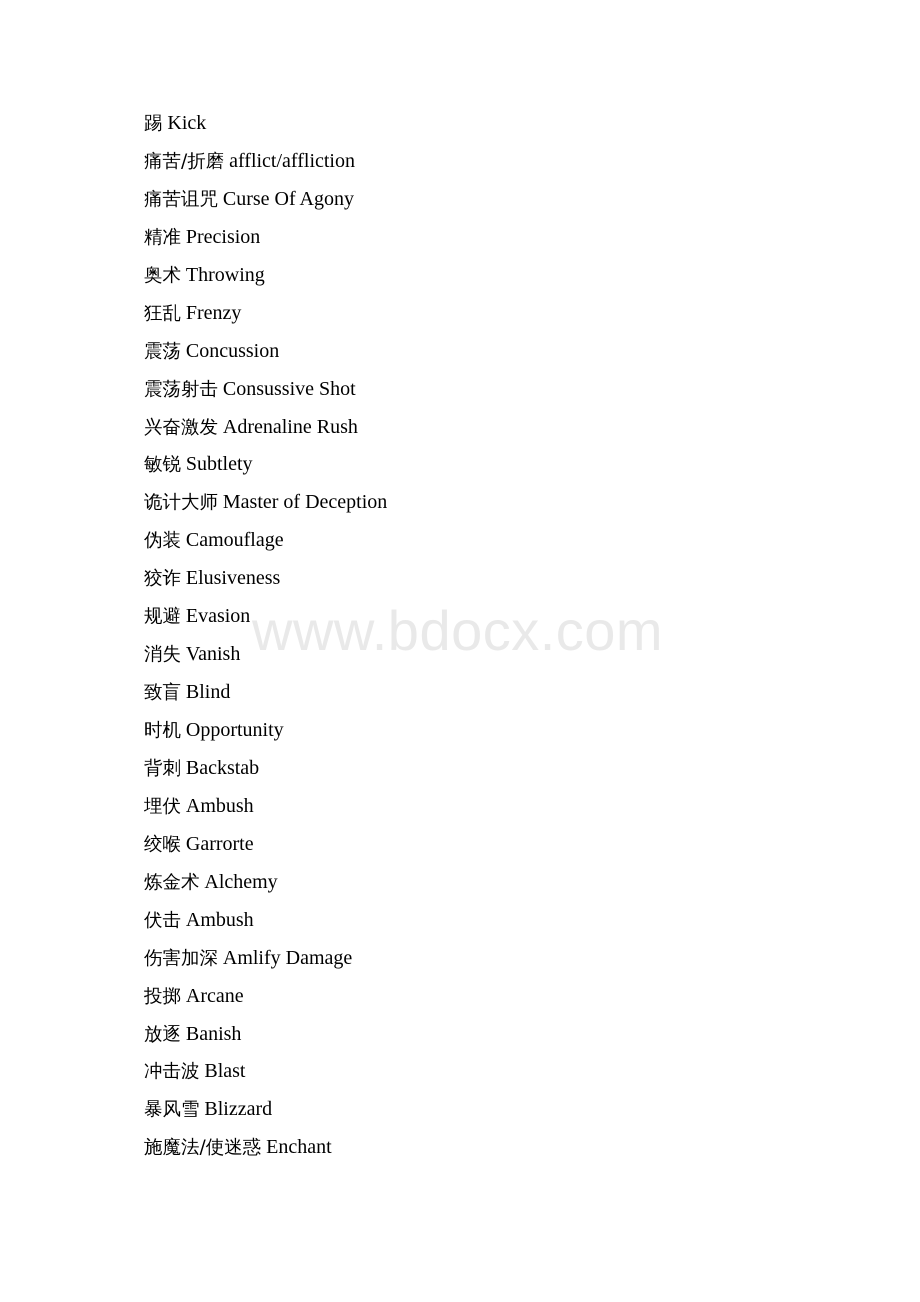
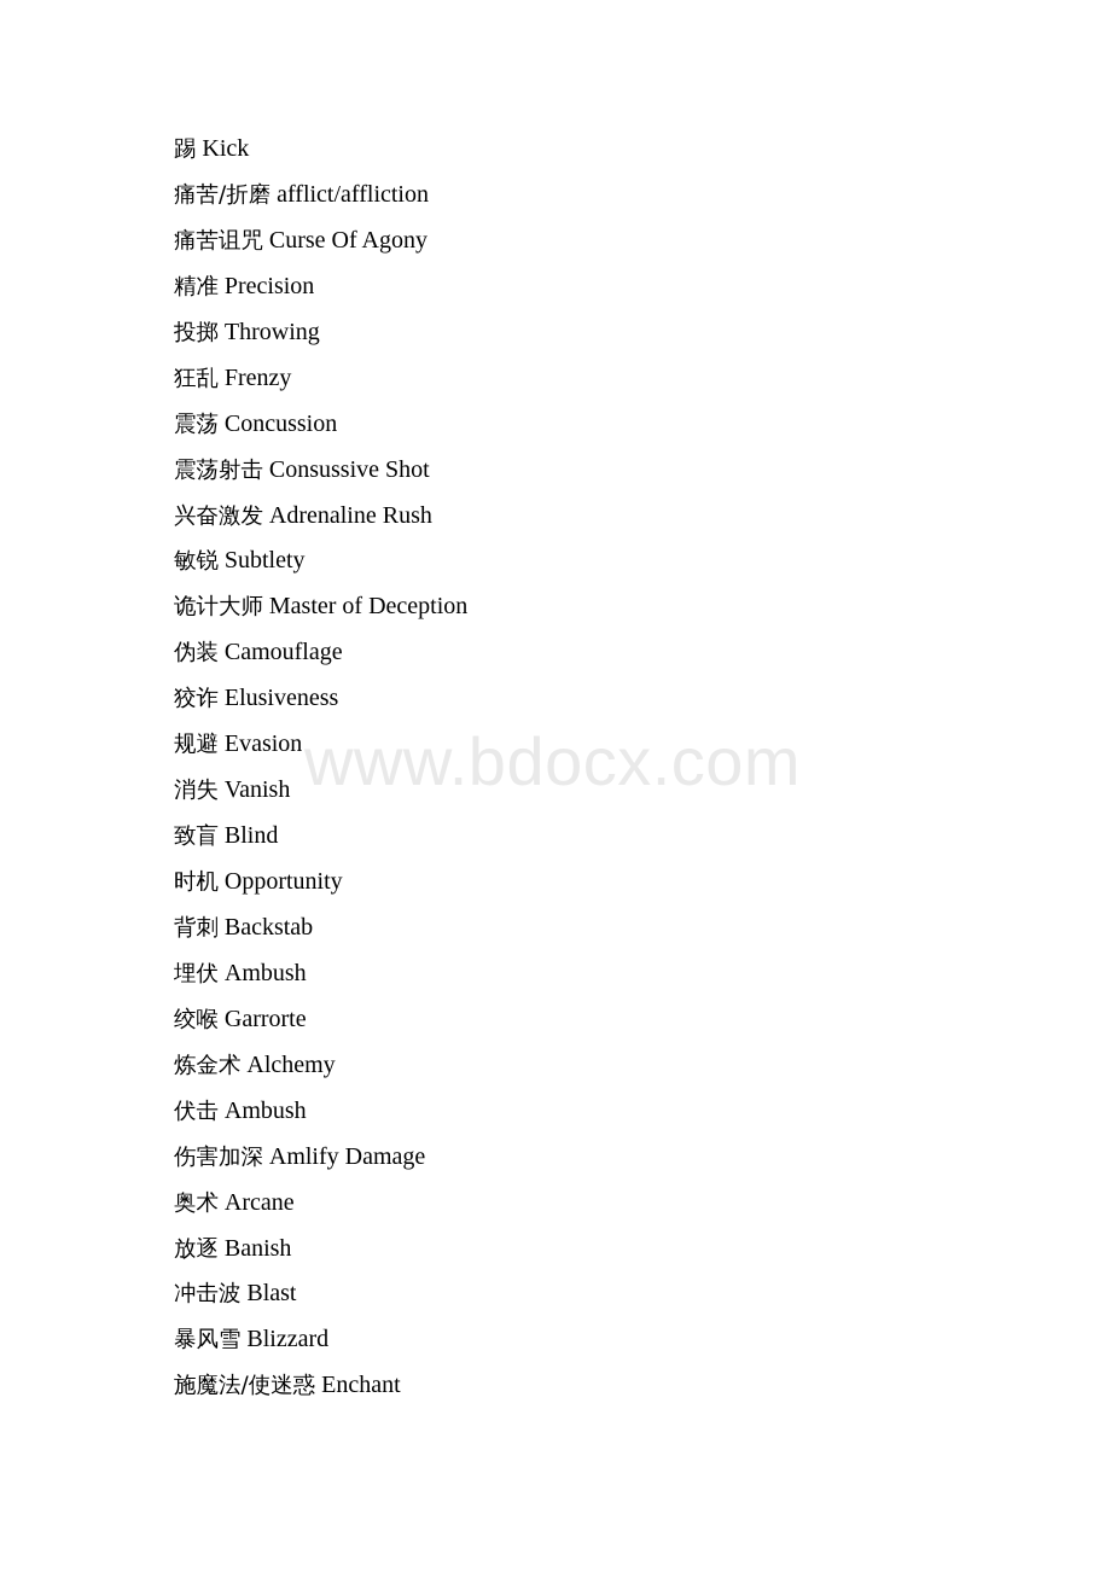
  踢 Kick
  痛苦/折磨 afflict/affliction
  痛苦诅咒 Curse Of Agony
  精准 Precision
- 奥术 Throwing
+ 投掷 Throwing
  狂乱 Frenzy
  震荡 Concussion
  震荡射击 Consussive Shot
  兴奋激发 Adrenaline Rush
  敏锐 Subtlety
  诡计大师 Master of Deception
  伪装 Camouflage
  狡诈 Elusiveness
  规避 Evasion
  消失 Vanish
  致盲 Blind
  时机 Opportunity
  背刺 Backstab
  埋伏 Ambush
  绞喉 Garrorte
  炼金术 Alchemy
  伏击 Ambush
  伤害加深 Amlify Damage
- 投掷 Arcane
+ 奥术 Arcane
  放逐 Banish
  冲击波 Blast
  暴风雪 Blizzard
  施魔法/使迷惑 Enchant
